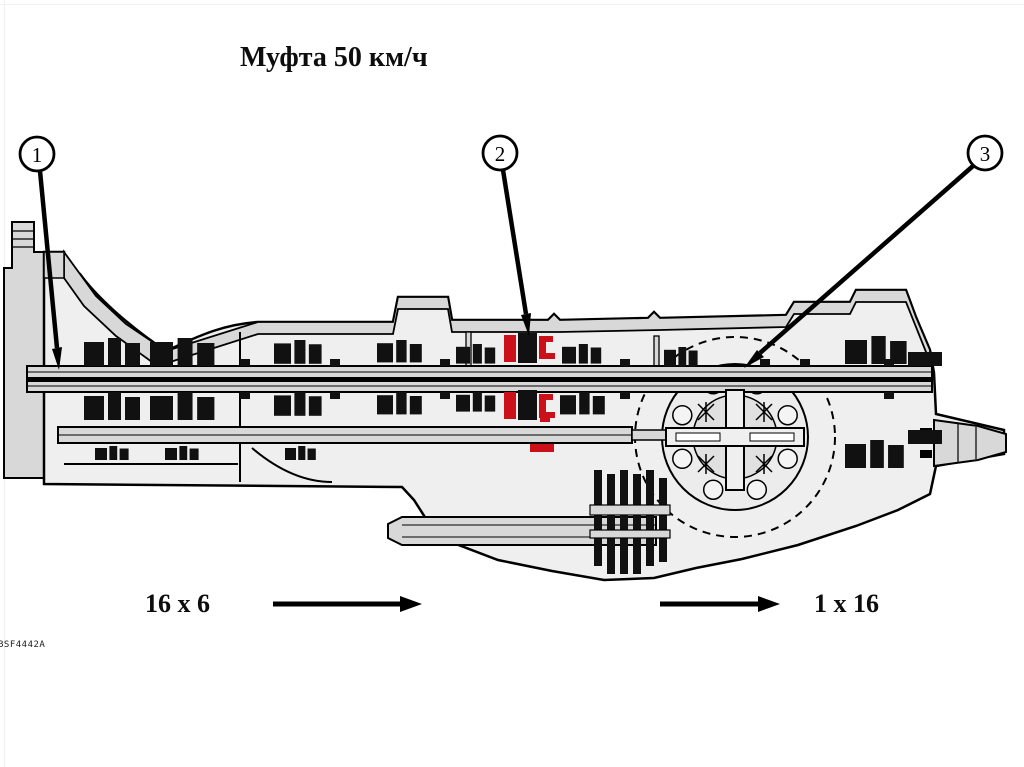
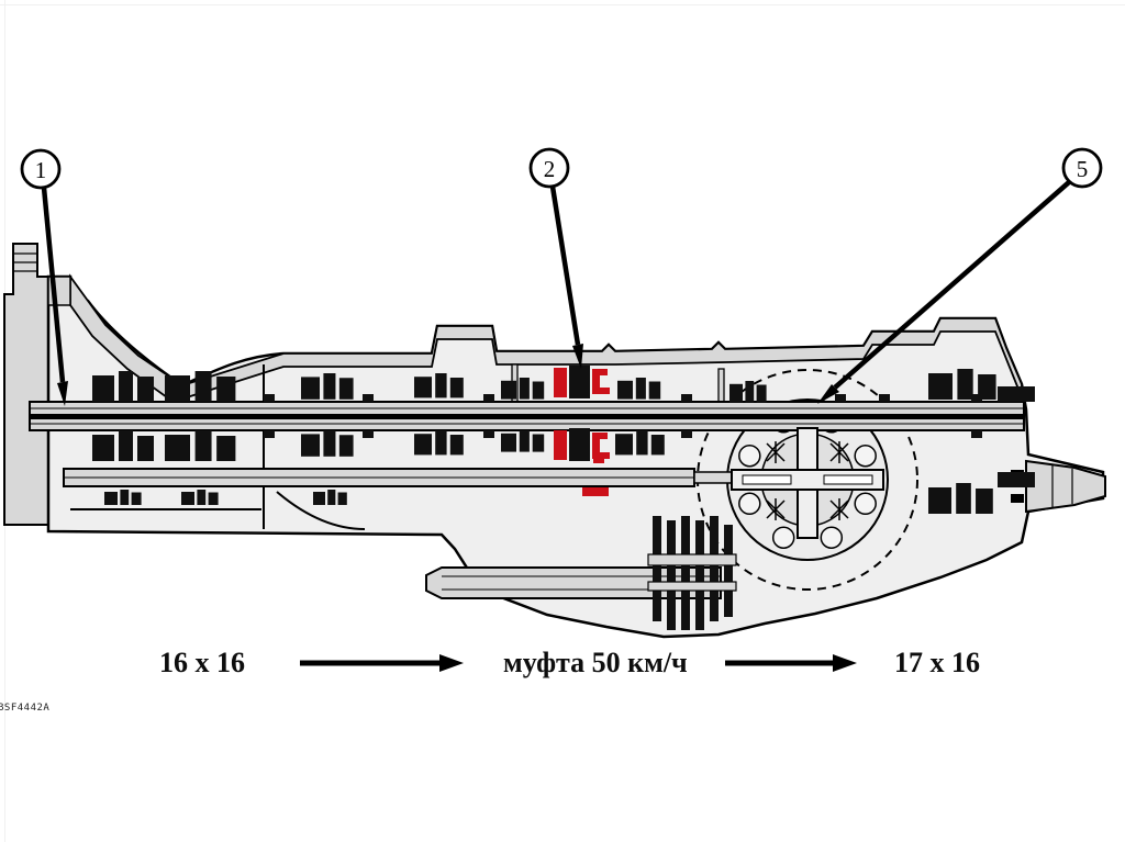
  1
  2
- 3
+ 5
- Муфта 50 км/ч
- 16 x 6
+ 16 x 16
+ муфта 50 км/ч
- 1 x 16
+ 17 x 16
  BSF4442A
